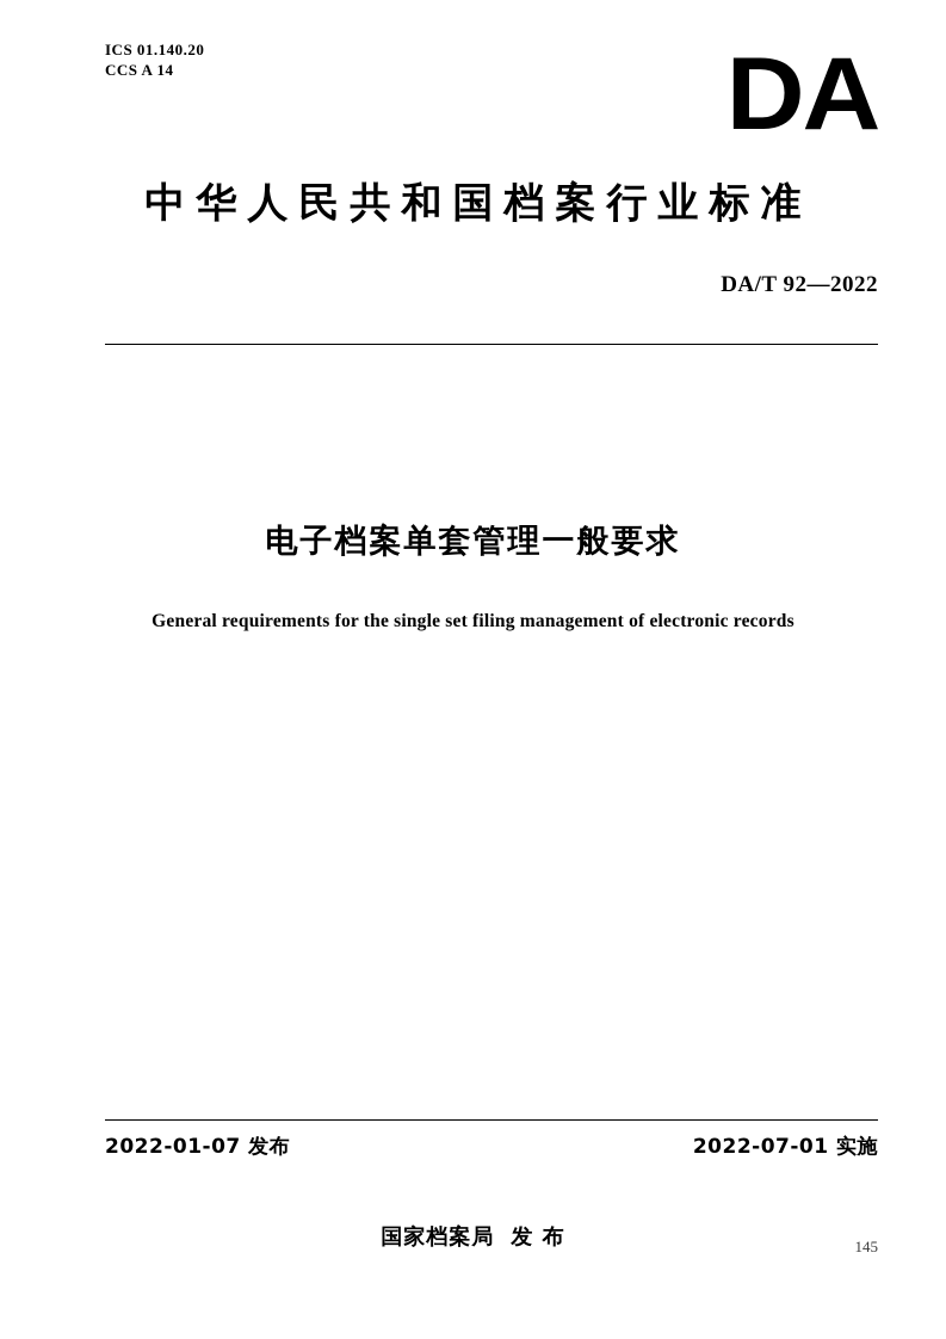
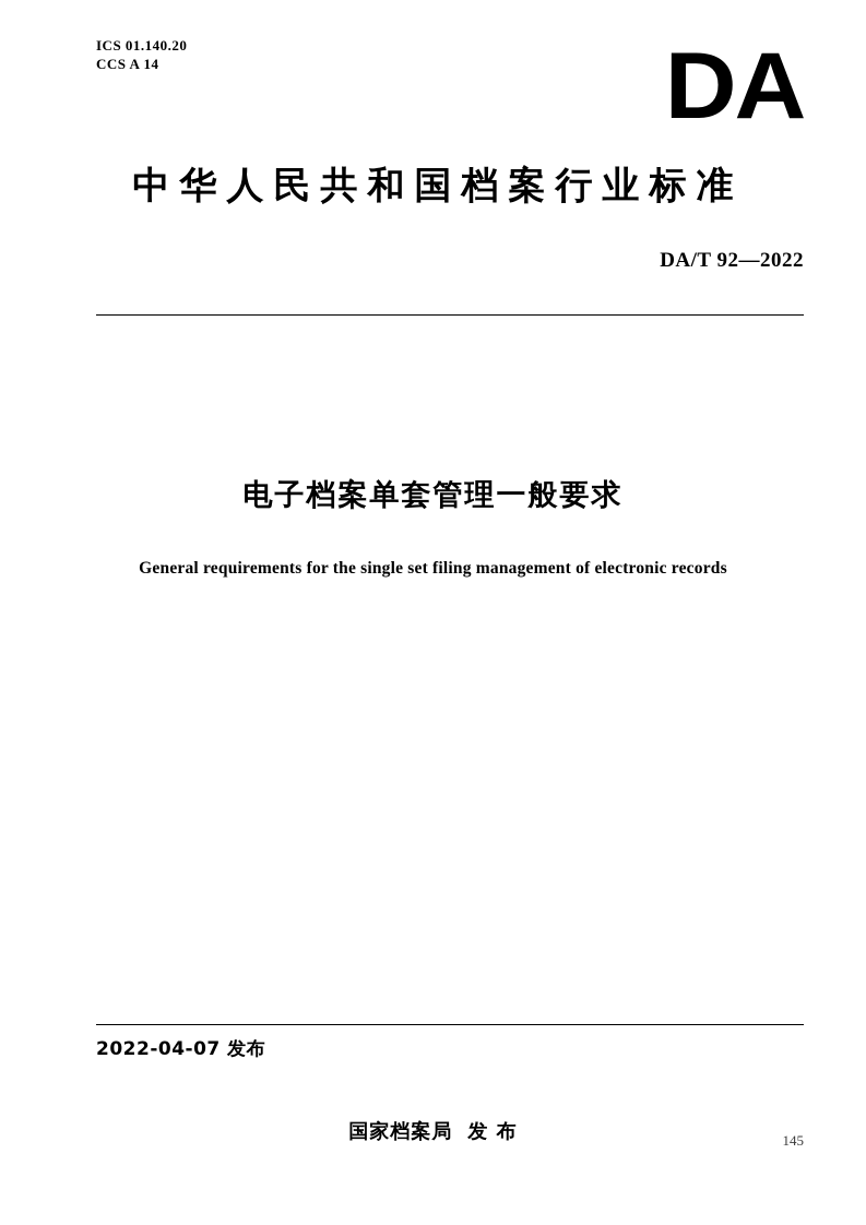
  ICS 01.140.20
  CCS A 14
  DA
  中华人民共和国档案行业标准
  DA/T 92—2022
  电子档案单套管理一般要求
  General requirements for the single set filing management of electronic records
- 2022-01-07 发布
+ 2022-04-07 发布
- 2022-07-01 实施
  国家档案局 发 布
  145
